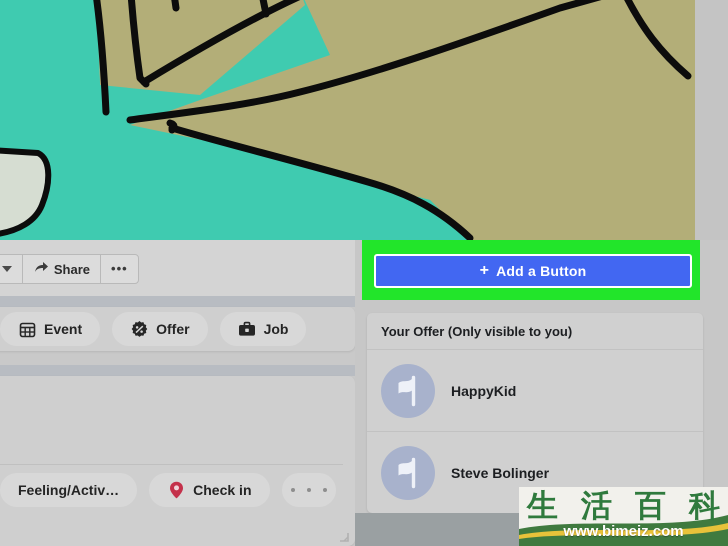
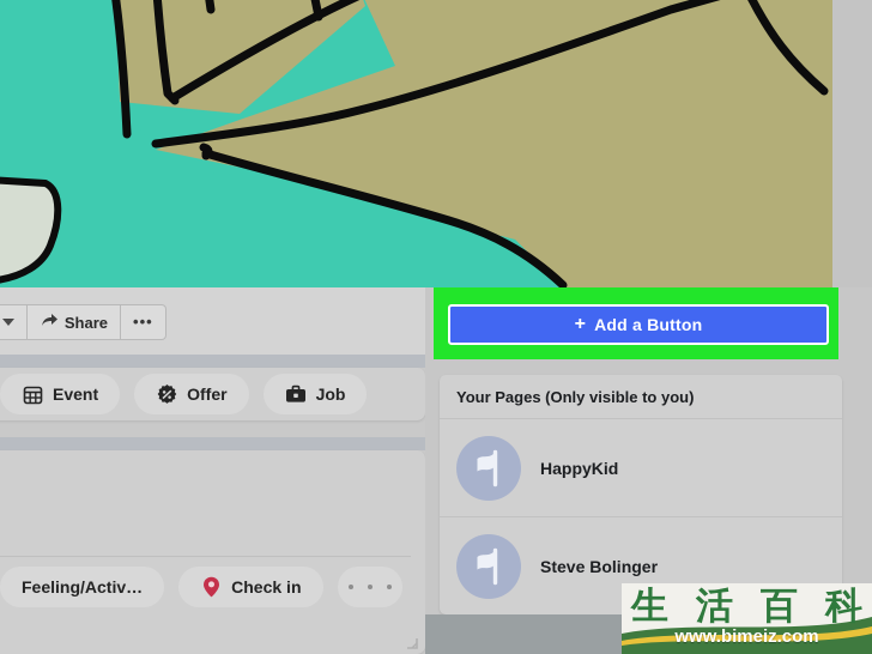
  Share
  •••
  Event
  Offer
  Job
  Feeling/Activ…
  Check in
  +
  Add a Button
- Your Offer (Only visible to you)
+ Your Pages (Only visible to you)
  HappyKid
  Steve Bolinger
  生
  活
  百
  科
  www.bimeiz.com
